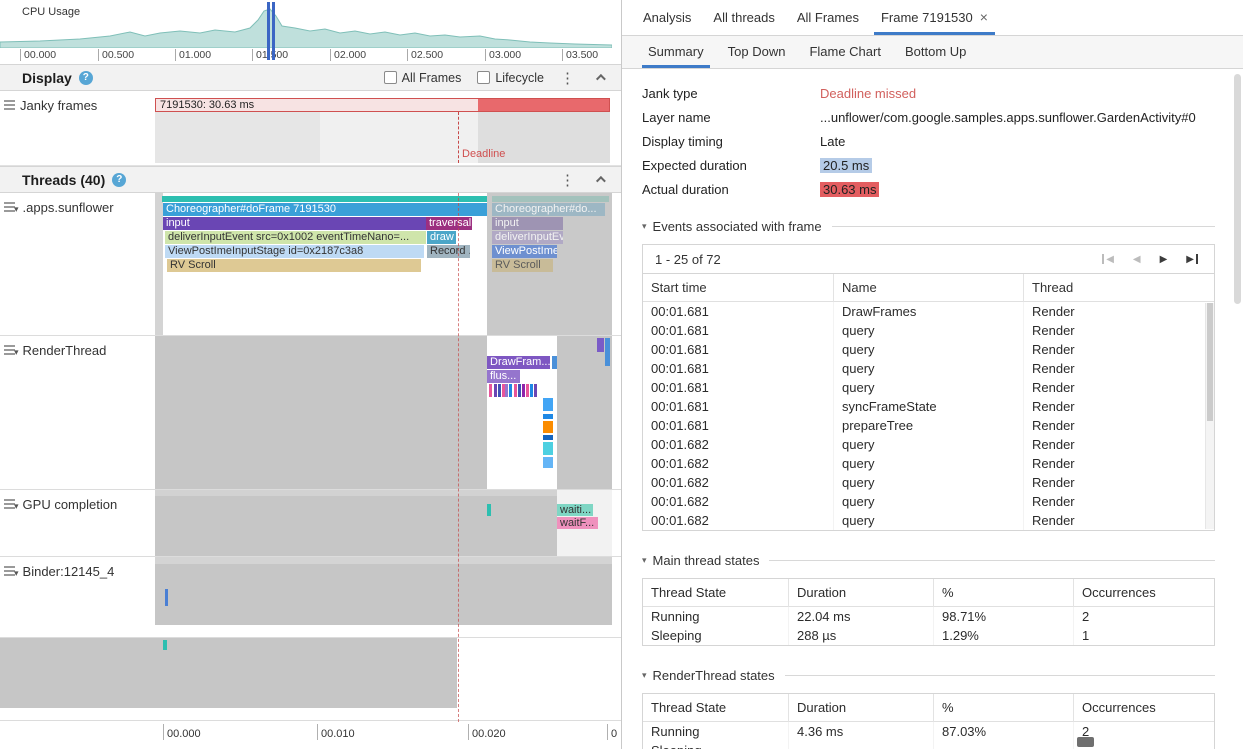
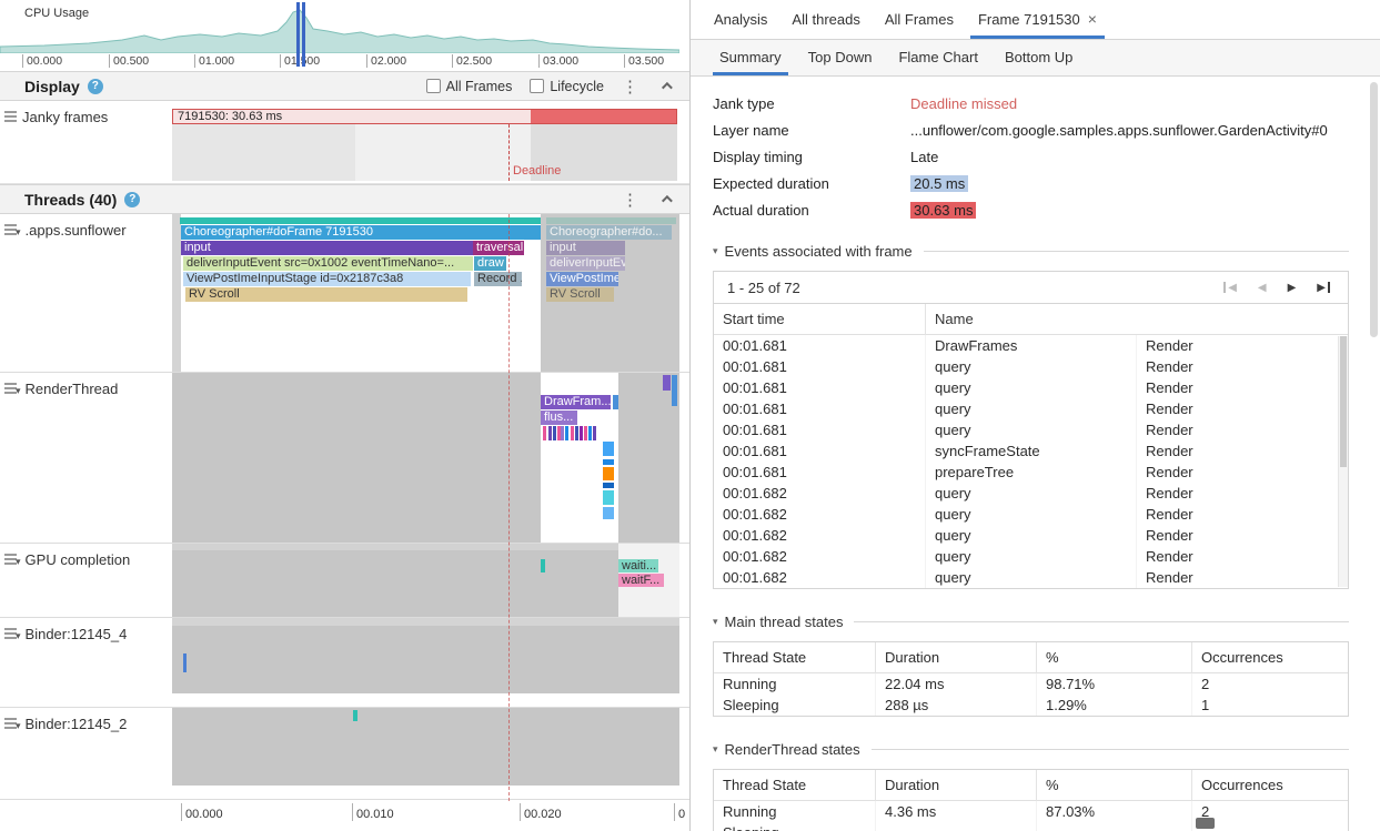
  CPU Usage
  00.000
  00.500
  01.000
  02.000
  02.500
  03.000
  03.500
  Display
  ?
  All Frames
  Lifecycle
  ⋮
  Janky frames
  7191530: 30.63 ms
  Deadline
  Threads (40)
  ?
  ⋮
  ▾ .apps.sunflower
  Choreographer#doFrame 7191530
  Choreographer#do...
  input
  traversal
  input
  deliverInputEvent src=0x1002 eventTimeNano=...
  draw
  deliverInputEv
  ViewPostImeInputStage id=0x2187c3a8
  RV Scroll
  RV Scroll
  ▾ RenderThread
  DrawFram...
  flus...
  ▾ GPU completion
  waiti...
  waitF...
  ▾ Binder:12145_4
+ ▾ Binder:12145_2
  00.000
  00.010
  00.020
  0
  Analysis
  All threads
  All Frames
  Frame 7191530
  ×
  Summary
  Top Down
  Flame Chart
  Bottom Up
  Jank type
  Deadline missed
  Layer name
  ...unflower/com.google.samples.apps.sunflower.GardenActivity#0
  Display timing
  Late
  Expected duration
  20.5 ms
  Actual duration
  30.63 ms
  ▾
  Events associated with frame
  1 - 25 of 72
  ◀
  ◀
  ▶
  ▶
  Start time
  Name
- Thread
  00:01.681
  DrawFrames
  Render
  00:01.681
  query
  Render
  00:01.681
  query
  Render
  00:01.681
  query
  Render
  00:01.681
  query
  Render
  00:01.681
  syncFrameState
  Render
  00:01.681
  prepareTree
  Render
  00:01.682
  query
  Render
  00:01.682
  query
  Render
  00:01.682
  query
  Render
  00:01.682
  query
  Render
  00:01.682
  query
  Render
  ▾
  Main thread states
  Thread State
  Duration
  %
  Occurrences
  Running
  22.04 ms
  98.71%
  2
  Sleeping
  288 µs
  1.29%
  1
  ▾
  RenderThread states
  Thread State
  Duration
  %
  Occurrences
  Running
  4.36 ms
  87.03%
  2
